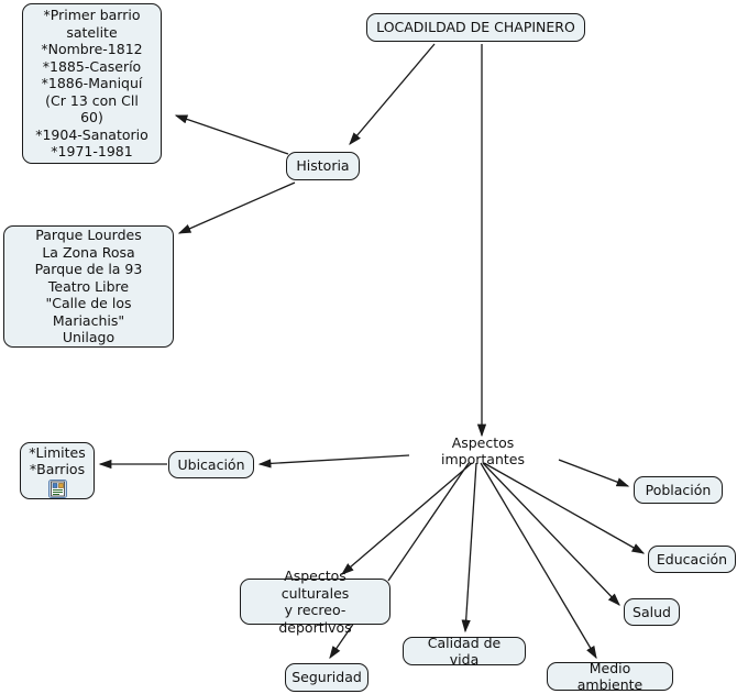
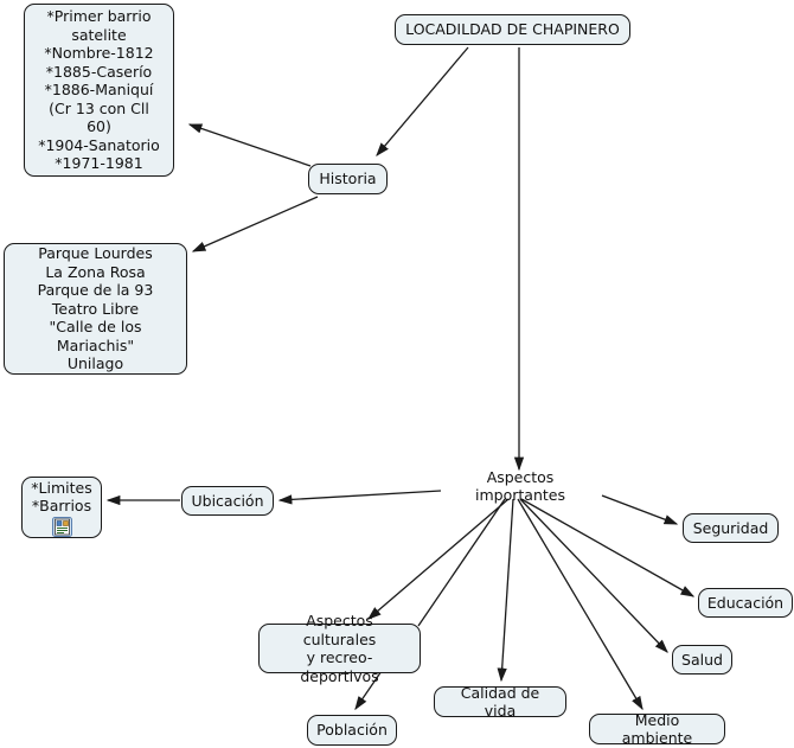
  LOCADILDAD DE CHAPINERO
  Historia
  *Primer barrio
  satelite
  *Nombre-1812
  *1885-Caserío
  *1886-Maniquí
  (Cr 13 con Cll 60)
  *1904-Sanatorio
  *1971-1981
  Parque Lourdes
  La Zona Rosa
  Parque de la 93
  Teatro Libre
  "Calle de los Mariachis"
  Unilago
  Aspectos importantes
  Ubicación
  *Limites
  *Barrios
- Población
+ Seguridad
  Educación
  Salud
  Medio ambiente
  Calidad de vida
  Aspectos culturales
  y recreo-deportivos
- Seguridad
+ Población
